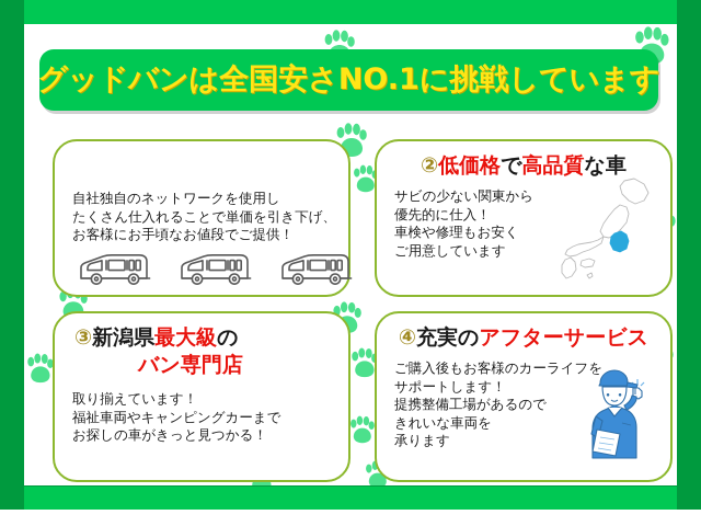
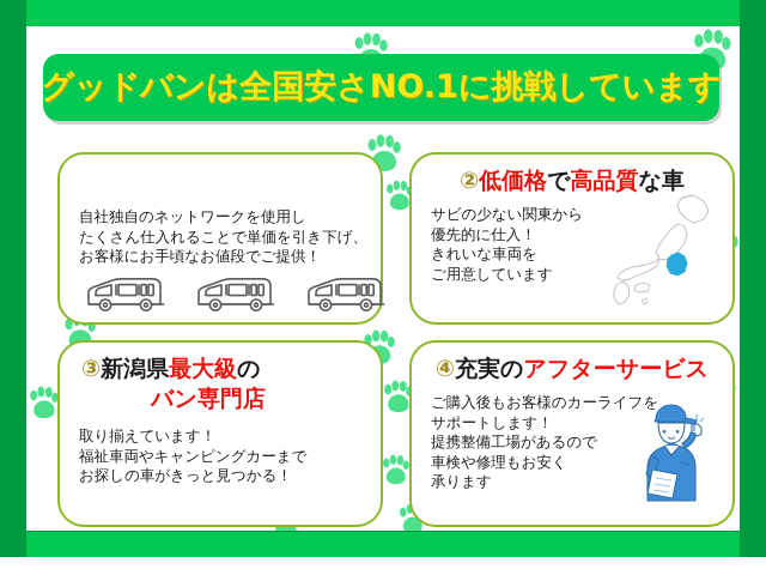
  グッドバンは全国安さNO.1に挑戦しています
  自社独自のネットワークを使用し
  たくさん仕入れることで単価を引き下げ、
  お客様にお手頃なお値段でご提供！
  ②低価格で高品質な車
  サビの少ない関東から
  優先的に仕入！
- 車検や修理もお安く
+ きれいな車両を
  ご用意しています
  ③新潟県最大級の
  バン専門店
  取り揃えています！
  福祉車両やキャンピングカーまで
  お探しの車がきっと見つかる！
  ④充実のアフターサービス
  ご購入後もお客様のカーライフを
  サポートします！
  提携整備工場があるので
- きれいな車両を
+ 車検や修理もお安く
  承ります
